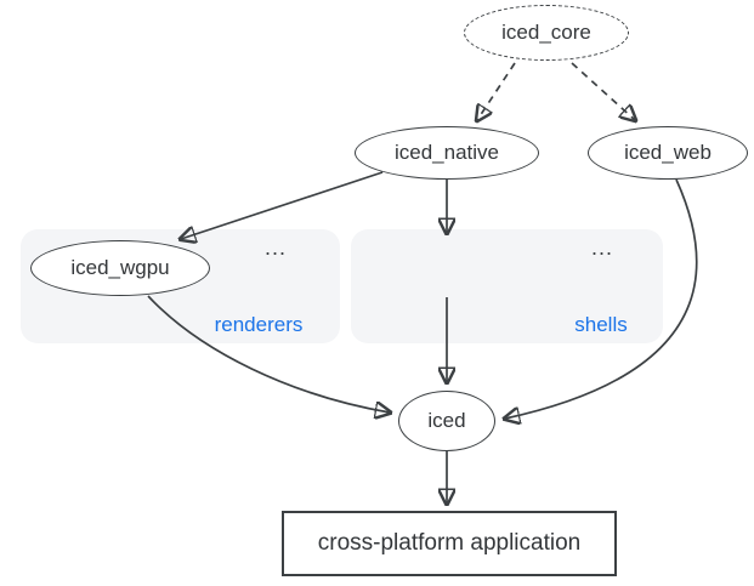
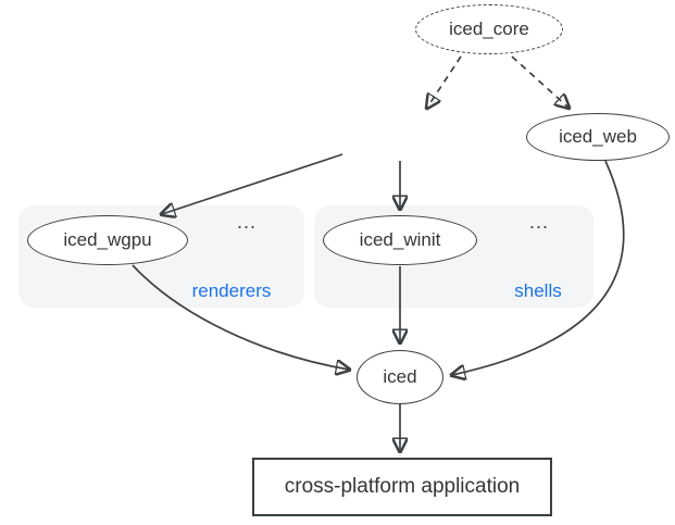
  ...
  renderers
  ...
  shells
  iced_core
- iced_native
  iced_web
  iced_wgpu
+ iced_winit
  iced
  cross-platform application
